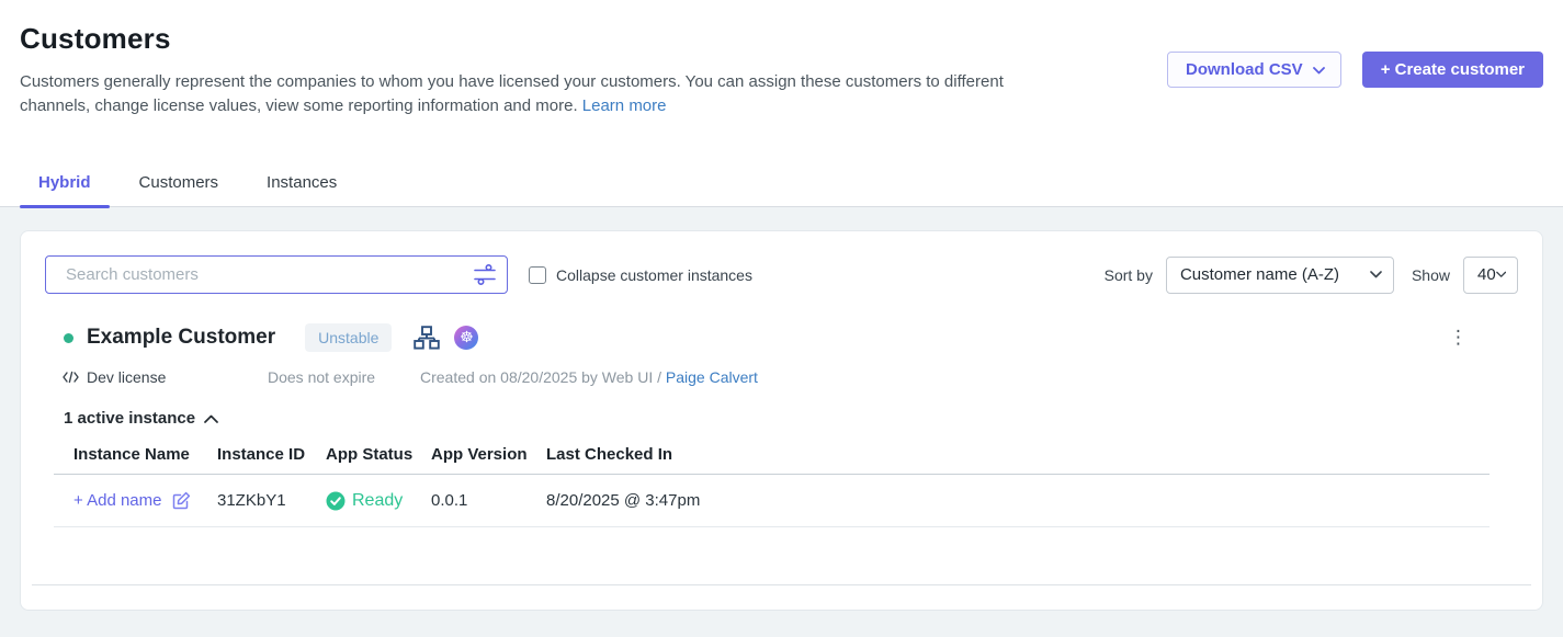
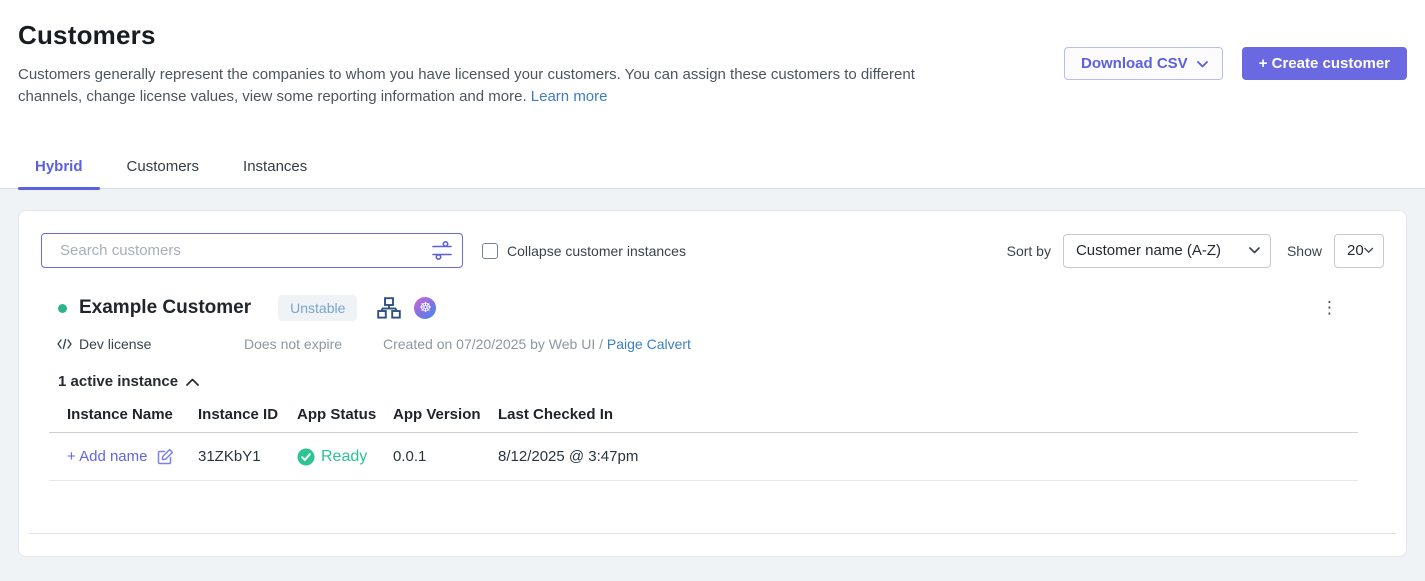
  Customers
  Customers generally represent the companies to whom you have licensed your customers. You can assign these customers to different channels, change license values, view some reporting information and more. Learn more
  Download CSV
  + Create customer
  Hybrid
  Customers
  Instances
  Search customers
  Collapse customer instances
  Sort by
  Customer name (A-Z)
  Show
- 40
+ 20
  Example Customer
  Unstable
  ☸
  ⋮
  Dev license
  Does not expire
- Created on 08/20/2025 by Web UI / Paige Calvert
+ Created on 07/20/2025 by Web UI / Paige Calvert
  1 active instance
  Instance Name
  Instance ID
  App Status
  App Version
  Last Checked In
  + Add name
  31ZKbY1
  Ready
  0.0.1
- 8/20/2025 @ 3:47pm
+ 8/12/2025 @ 3:47pm
